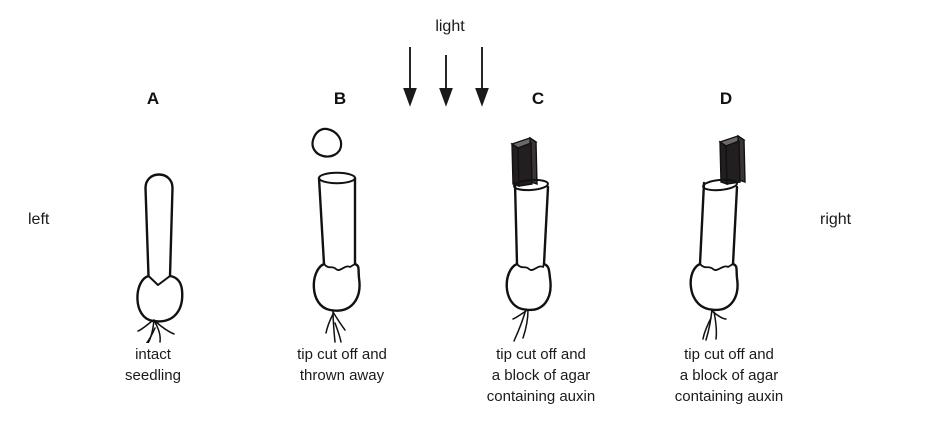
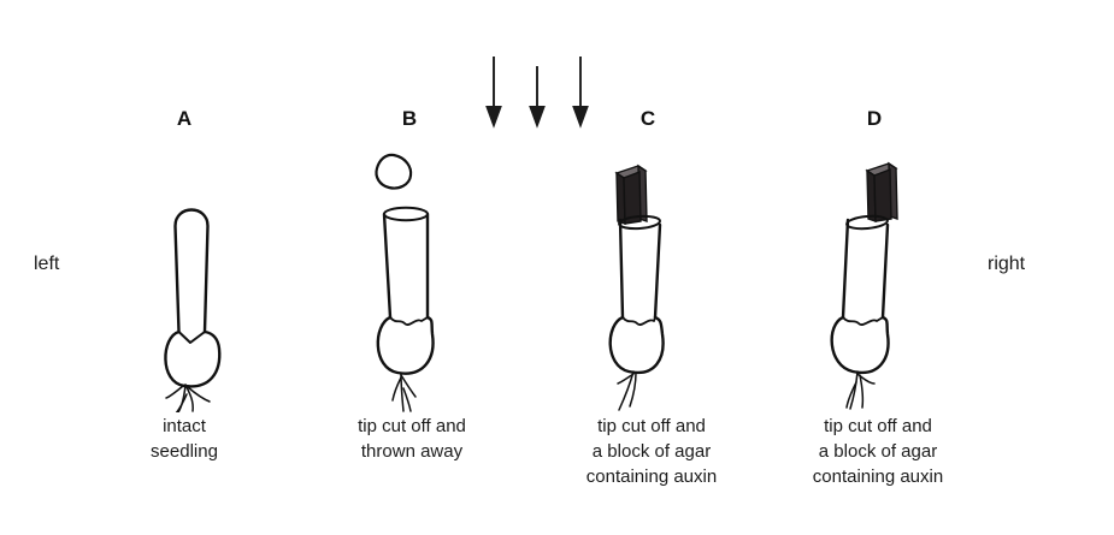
  left
  right
- light
  A
  B
  C
  D
  intact
  seedling
  tip cut off and
  thrown away
  tip cut off and
  a block of agar
  containing auxin
  tip cut off and
  a block of agar
  containing auxin
